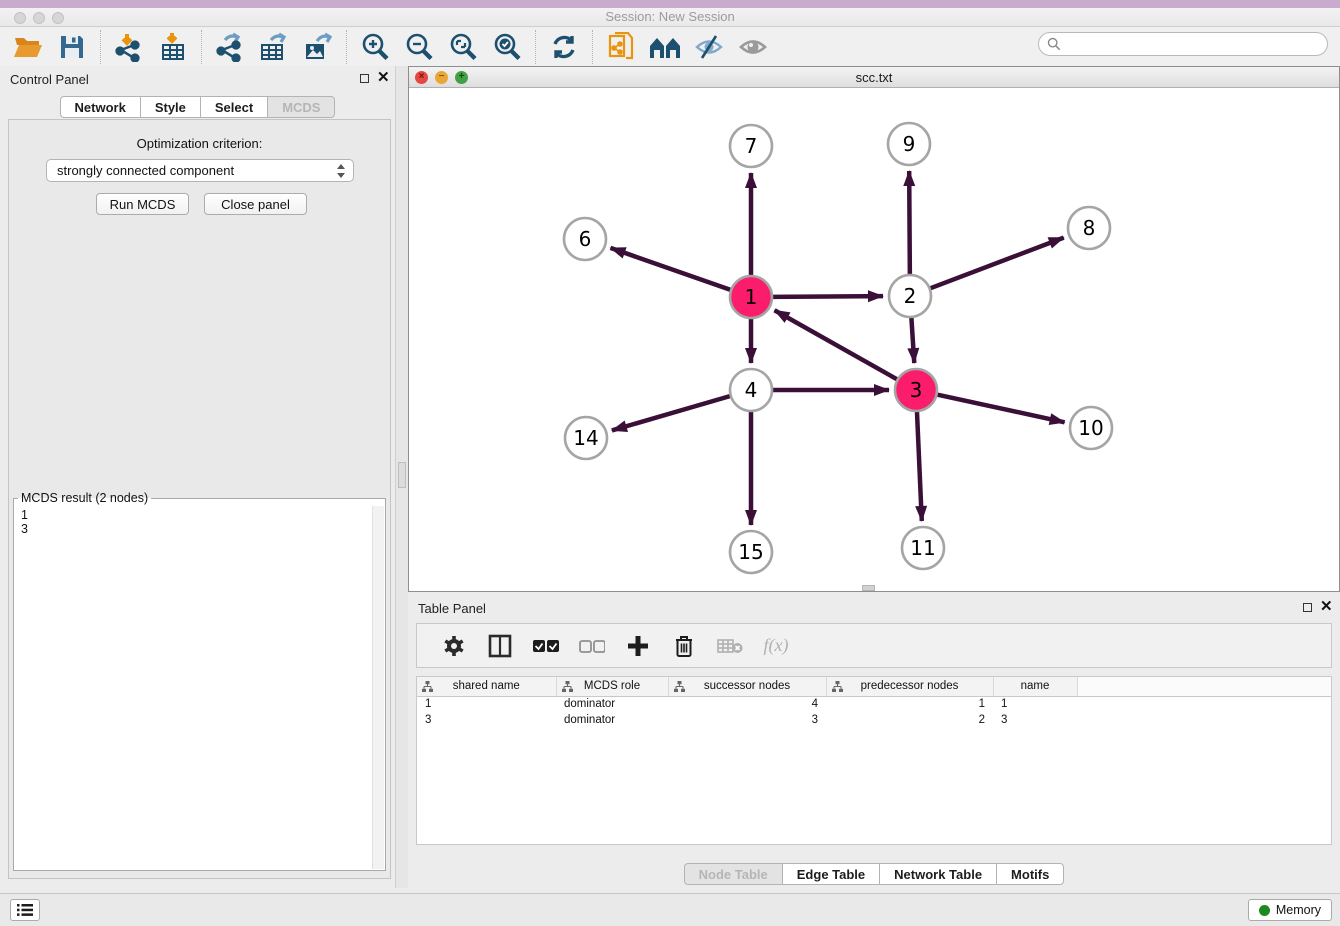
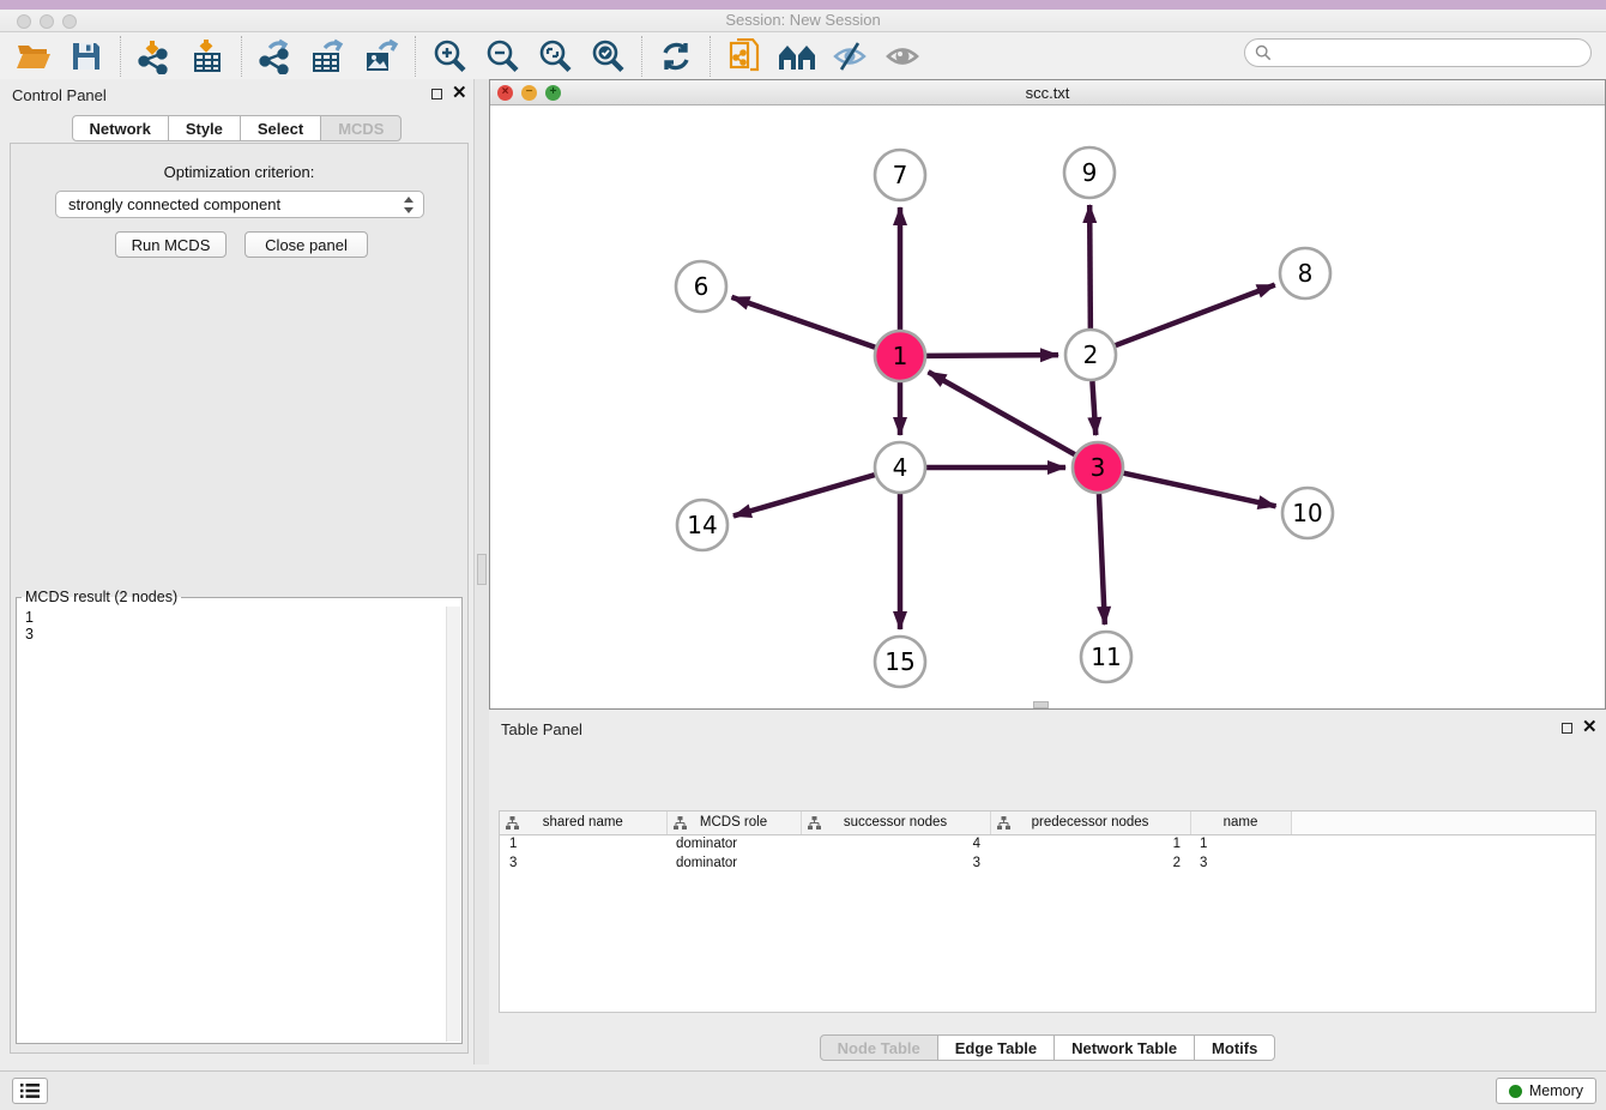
  Session: New Session
  Control Panel
  ✕
  Network
  Style
  Select
  MCDS
  Optimization criterion:
  strongly connected component
  Run MCDS
  Close panel
  MCDS result (2 nodes)
  1
  3
  ×
  −
  +
  scc.txt
  1
  2
  3
  4
  6
  7
  8
  9
  10
  11
  14
  15
  Table Panel
  ✕
- f(x)
  shared name	MCDS role	successor nodes	predecessor nodes	name
  1	dominator	4	1	1
  3	dominator	3	2	3
  Node Table
  Edge Table
  Network Table
  Motifs
  Memory
